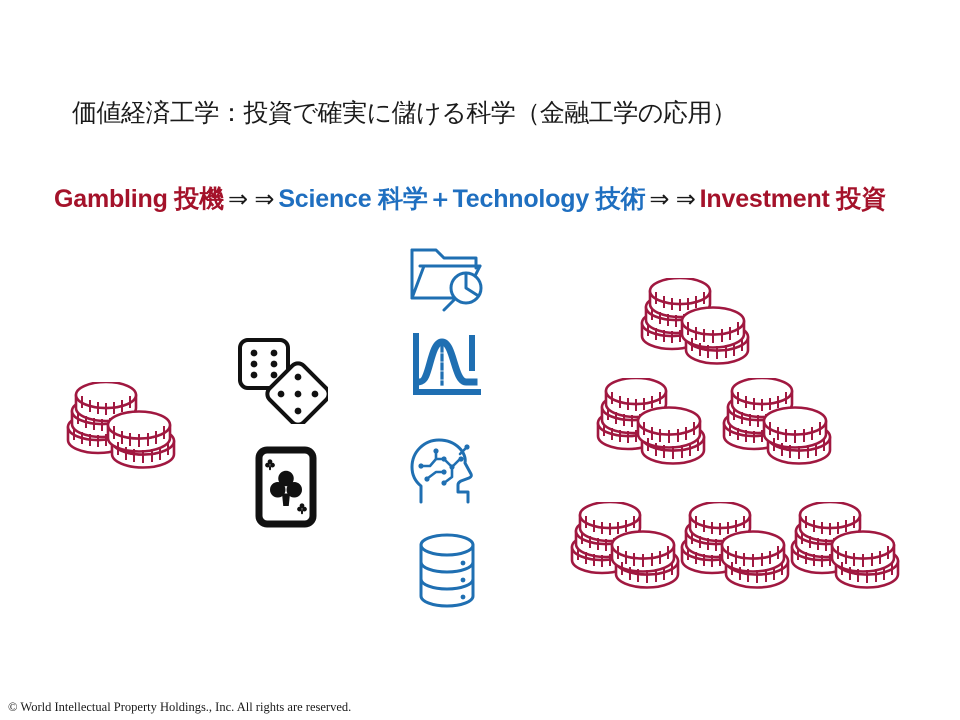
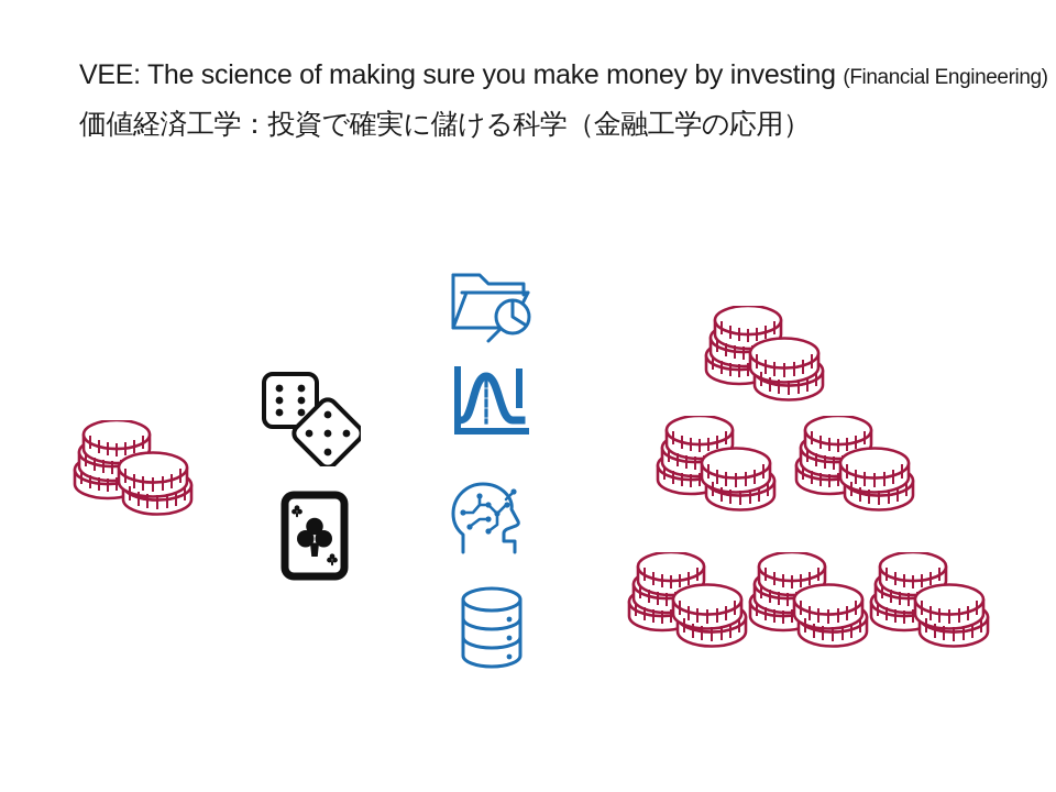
+ VEE: The science of making sure you make money by investing (Financial Engineering)
  価値経済工学：投資で確実に儲ける科学（金融工学の応用）
- Gambling 投機 ⇒ ⇒ Science 科学＋Technology 技術 ⇒ ⇒ Investment 投資
- © World Intellectual Property Holdings., Inc. All rights are reserved.
